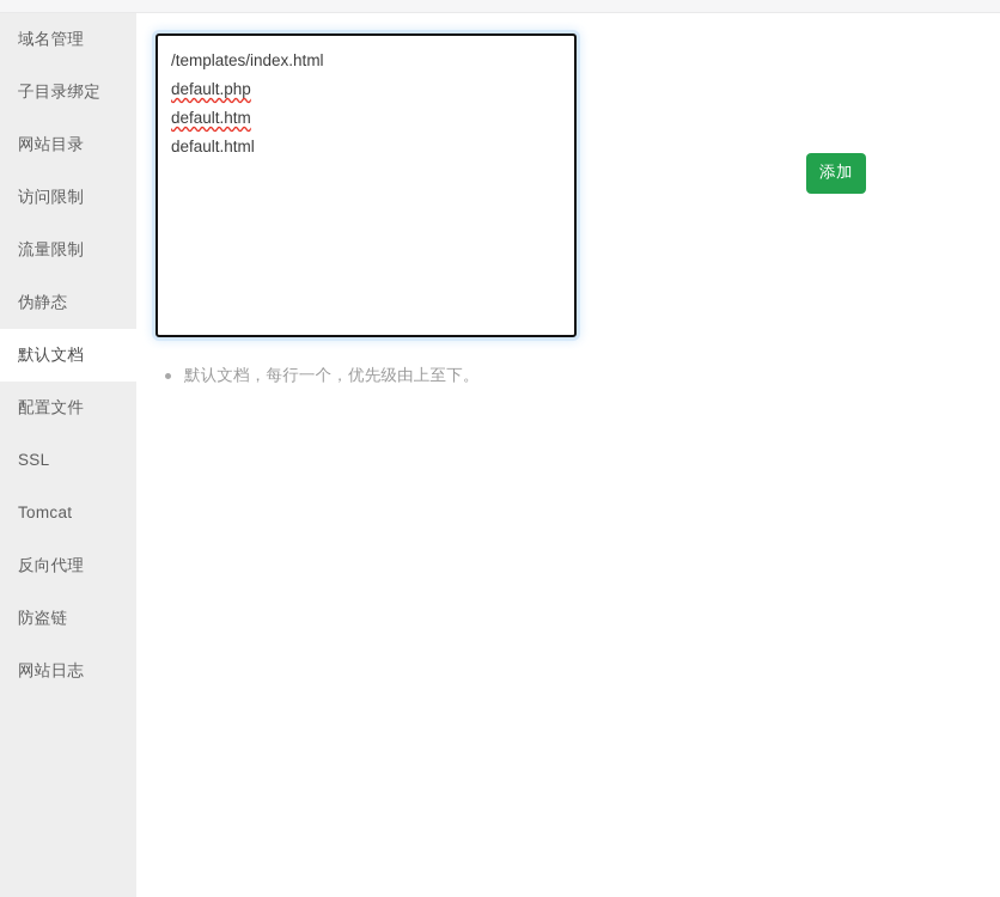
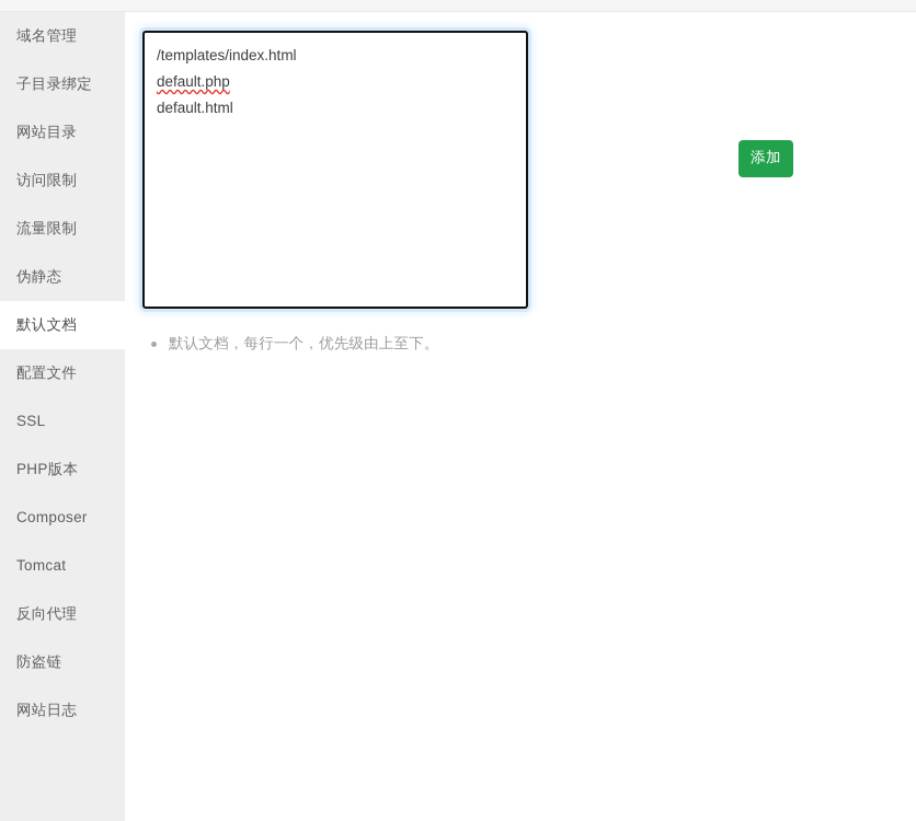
  域名管理
  子目录绑定
  网站目录
  访问限制
  流量限制
  伪静态
  默认文档
  配置文件
  SSL
+ PHP版本
+ Composer
  Tomcat
  反向代理
  防盗链
  网站日志
  /templates/index.html
  default.php
- default.htm
  default.html
  添加
  默认文档，每行一个，优先级由上至下。
